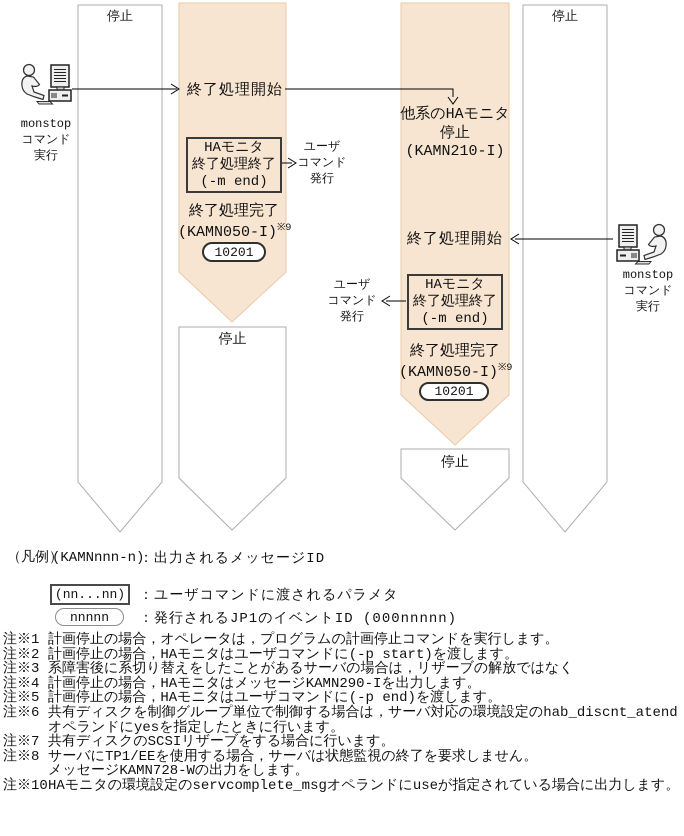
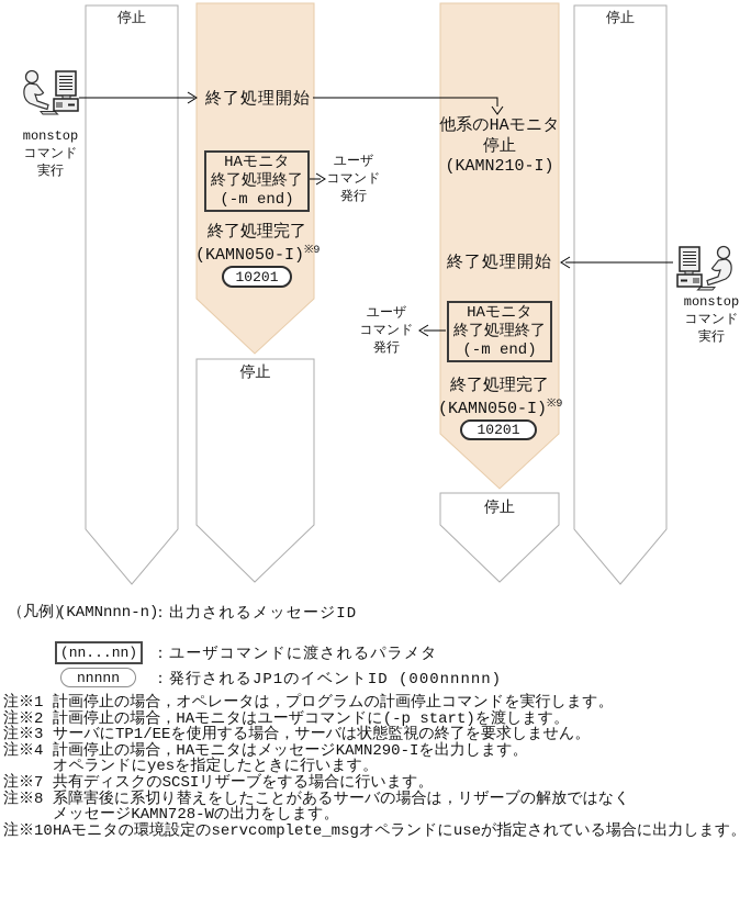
  停止
  停止
  monstop
  コマンド
  実行
  終了処理開始
  他系のHAモニタ
  停止
  (KAMN210-I)
  HAモニタ
  終了処理終了
  (-m end)
  ユーザ
  コマンド
  発行
  終了処理完了
  (KAMN050-I)※9
  10201
  停止
  終了処理開始
  ユーザ
  コマンド
  発行
  HAモニタ
  終了処理終了
  (-m end)
  終了処理完了
  (KAMN050-I)※9
  10201
  停止
  monstop
  コマンド
  実行
  （凡例）
  (KAMNnnn-n)
  ：出力されるメッセージID
  (nn...nn)
  ：ユーザコマンドに渡されるパラメタ
  nnnnn
  ：発行されるJP1のイベントID (000nnnnn)
  注※1
  計画停止の場合，オペレータは，プログラムの計画停止コマンドを実行します。
  注※2
  計画停止の場合，HAモニタはユーザコマンドに(-p start)を渡します。
  注※3
- 系障害後に系切り替えをしたことがあるサーバの場合は，リザーブの解放ではなく
+ サーバにTP1/EEを使用する場合，サーバは状態監視の終了を要求しません。
  注※4
  計画停止の場合，HAモニタはメッセージKAMN290-Iを出力します。
- 注※5
- 計画停止の場合，HAモニタはユーザコマンドに(-p end)を渡します。
- 注※6
- 共有ディスクを制御グループ単位で制御する場合は，サーバ対応の環境設定のhab_discnt_atend
  オペランドにyesを指定したときに行います。
  注※7
  共有ディスクのSCSIリザーブをする場合に行います。
  注※8
- サーバにTP1/EEを使用する場合，サーバは状態監視の終了を要求しません。
+ 系障害後に系切り替えをしたことがあるサーバの場合は，リザーブの解放ではなく
  メッセージKAMN728-Wの出力をします。
  注※10
  HAモニタの環境設定のservcomplete_msgオペランドにuseが指定されている場合に出力します。
